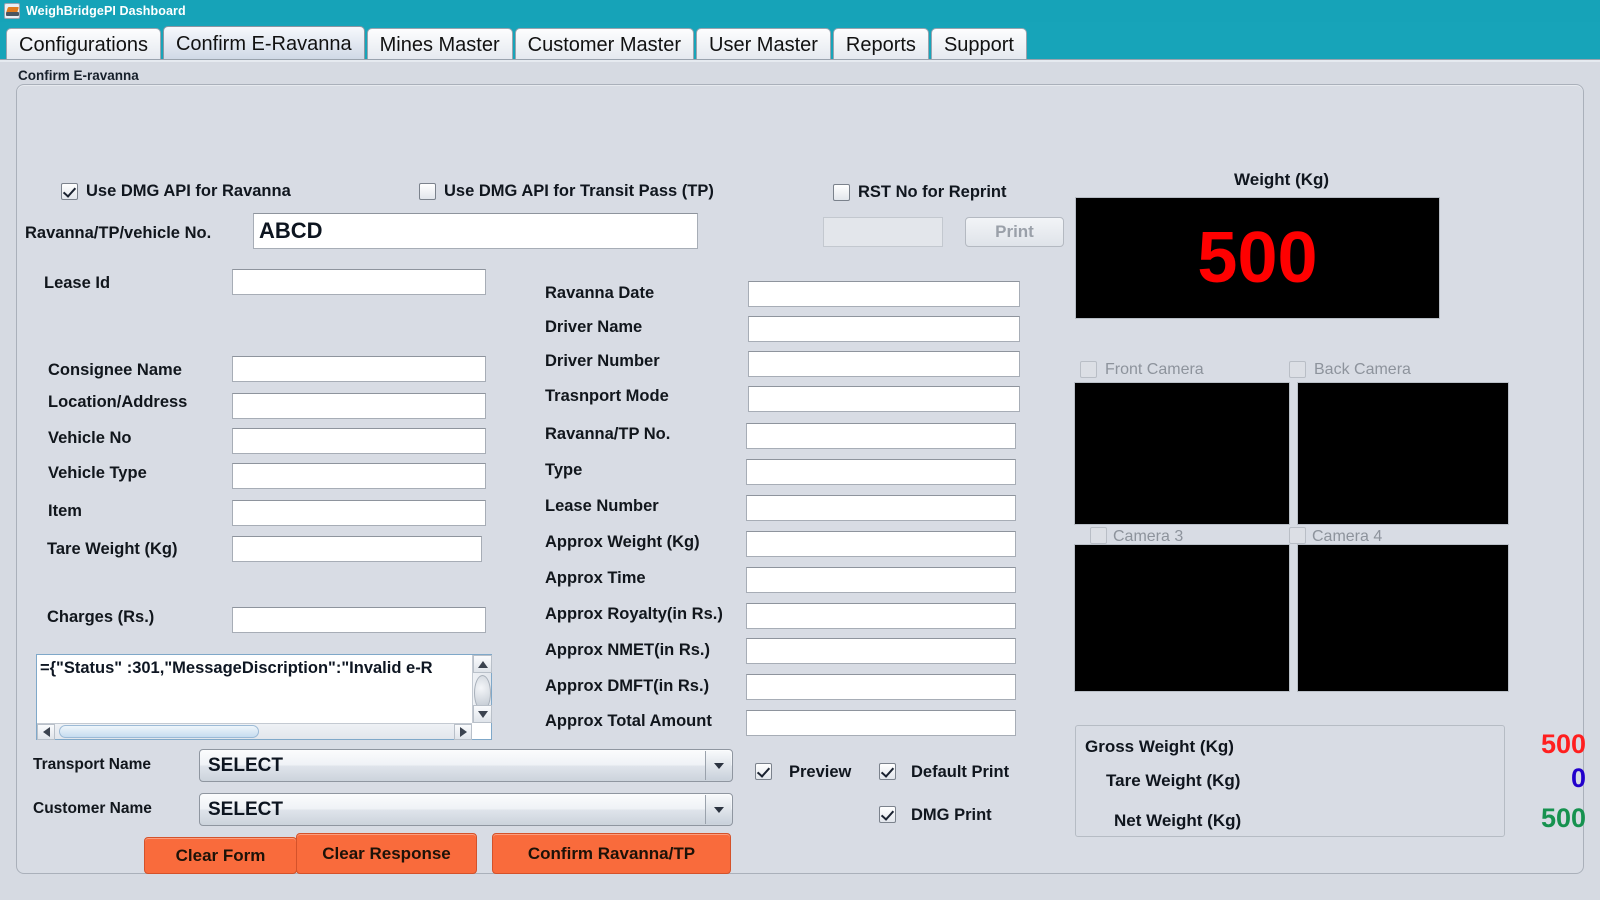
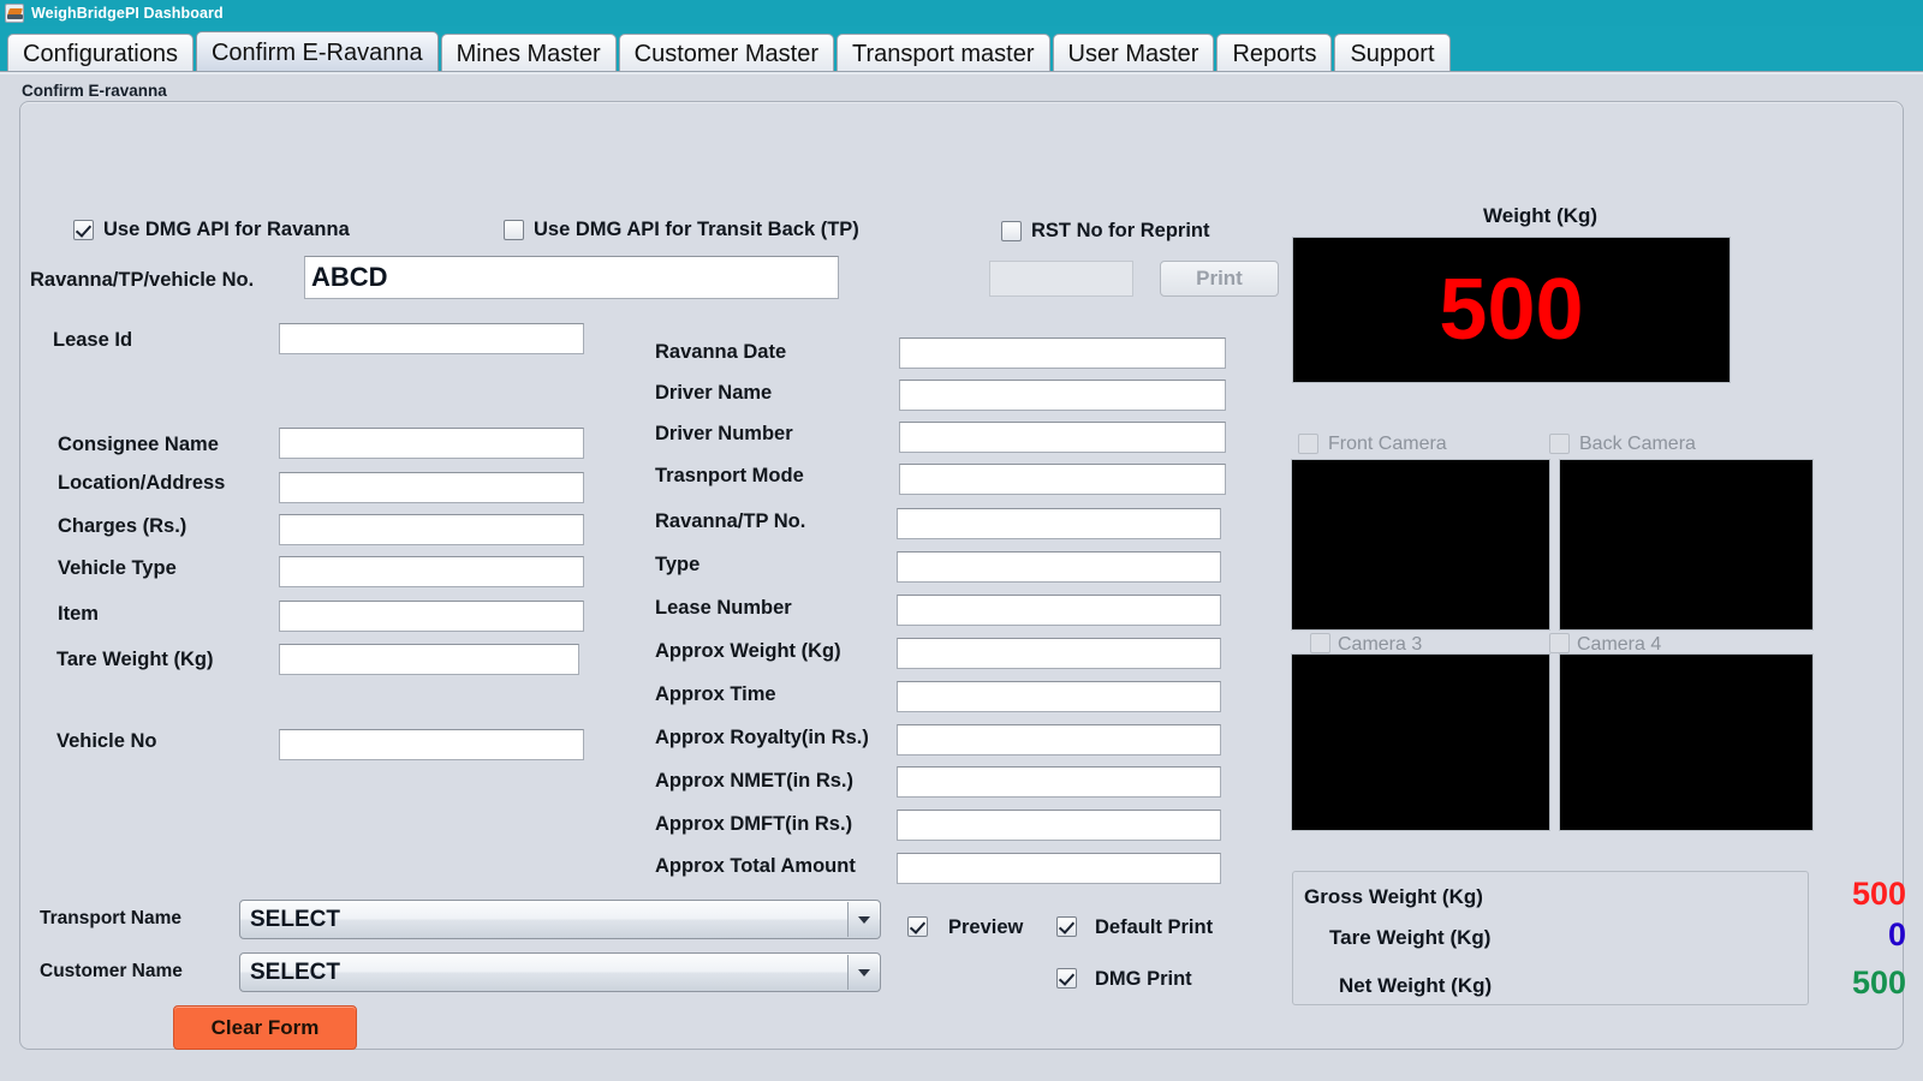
  WeighBridgePI Dashboard
  Configurations
  Confirm E-Ravanna
  Mines Master
  Customer Master
+ Transport master
  User Master
  Reports
  Support
  Confirm E-ravanna
  Use DMG API for Ravanna
- Use DMG API for Transit Pass (TP)
+ Use DMG API for Transit Back (TP)
  RST No for Reprint
  Print
  Ravanna/TP/vehicle No.
  ABCD
  Lease Id
  Consignee Name
  Location/Address
- Vehicle No
+ Charges (Rs.)
  Vehicle Type
  Item
  Tare Weight (Kg)
- Charges (Rs.)
+ Vehicle No
  Ravanna Date
  Driver Name
  Driver Number
  Trasnport Mode
  Ravanna/TP No.
  Type
  Lease Number
  Approx Weight (Kg)
  Approx Time
  Approx Royalty(in Rs.)
  Approx NMET(in Rs.)
  Approx DMFT(in Rs.)
  Approx Total Amount
- ={"Status" :301,"MessageDiscription":"Invalid e-R
  Transport Name
  SELECT
  Customer Name
  SELECT
  Preview
  Default Print
  DMG Print
  Clear Form
- Clear Response
- Confirm Ravanna/TP
  Weight (Kg)
  500
  Front Camera
  Back Camera
  Camera 3
  Camera 4
  Gross Weight (Kg)
  500
  Tare Weight (Kg)
  0
  Net Weight (Kg)
  500
